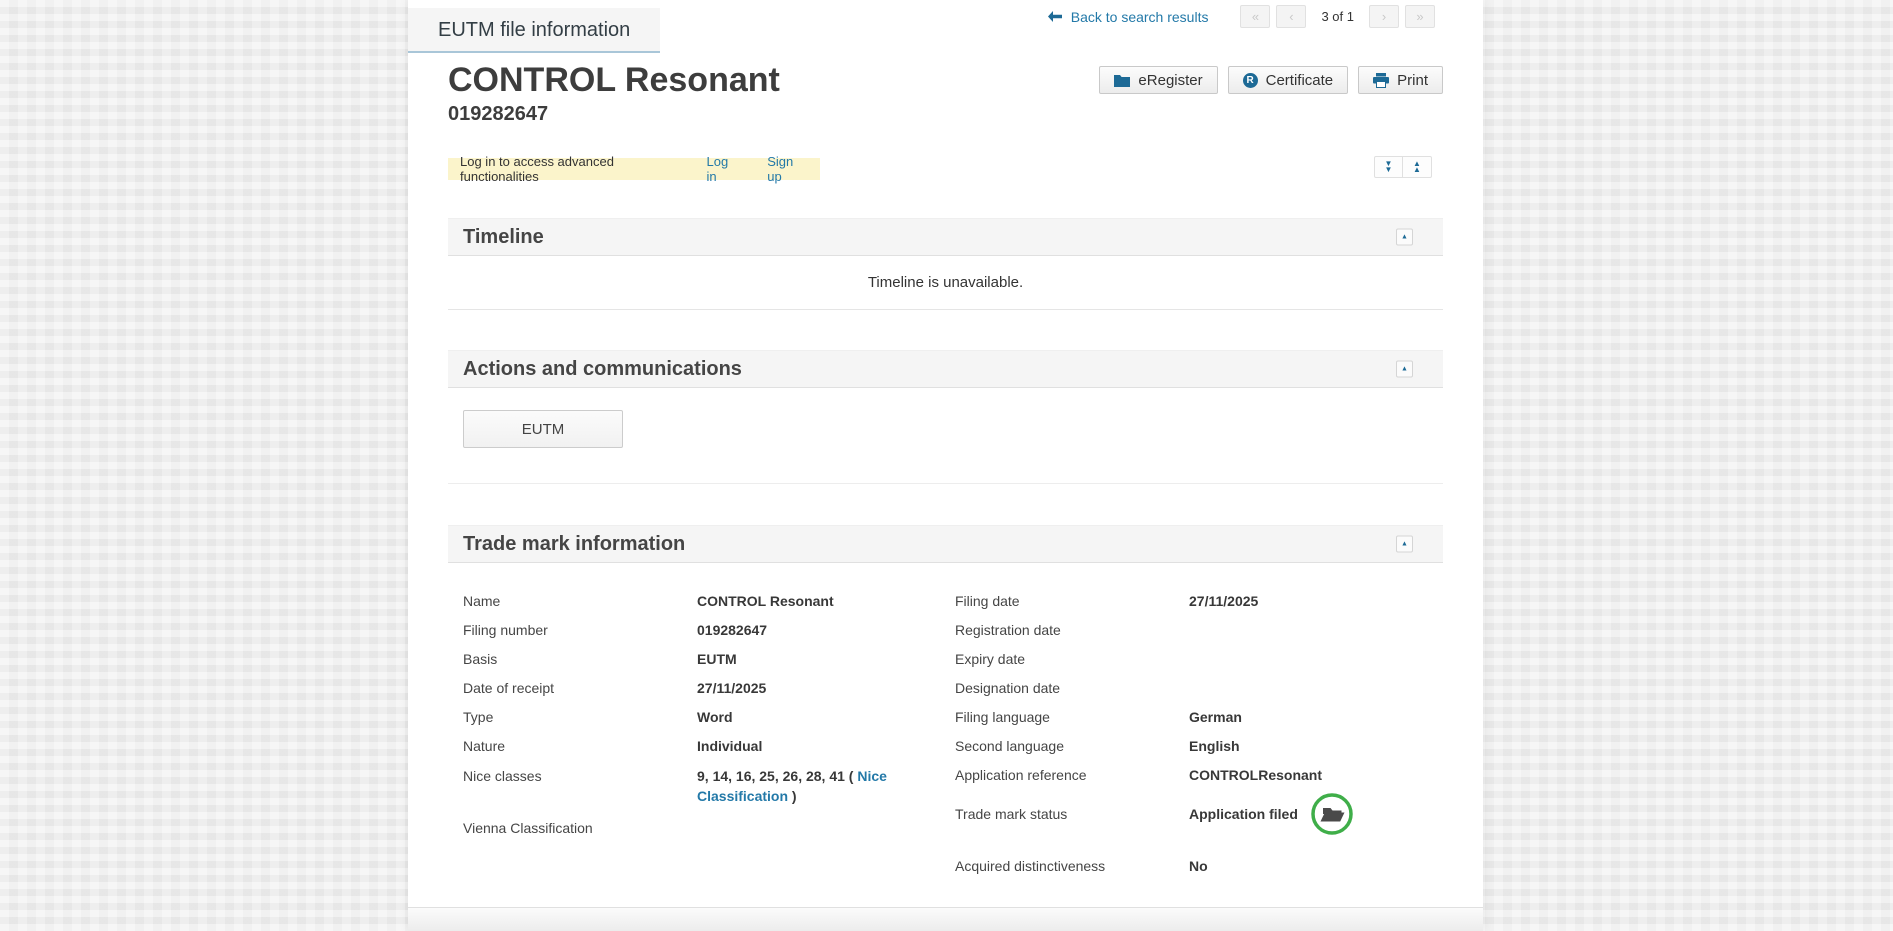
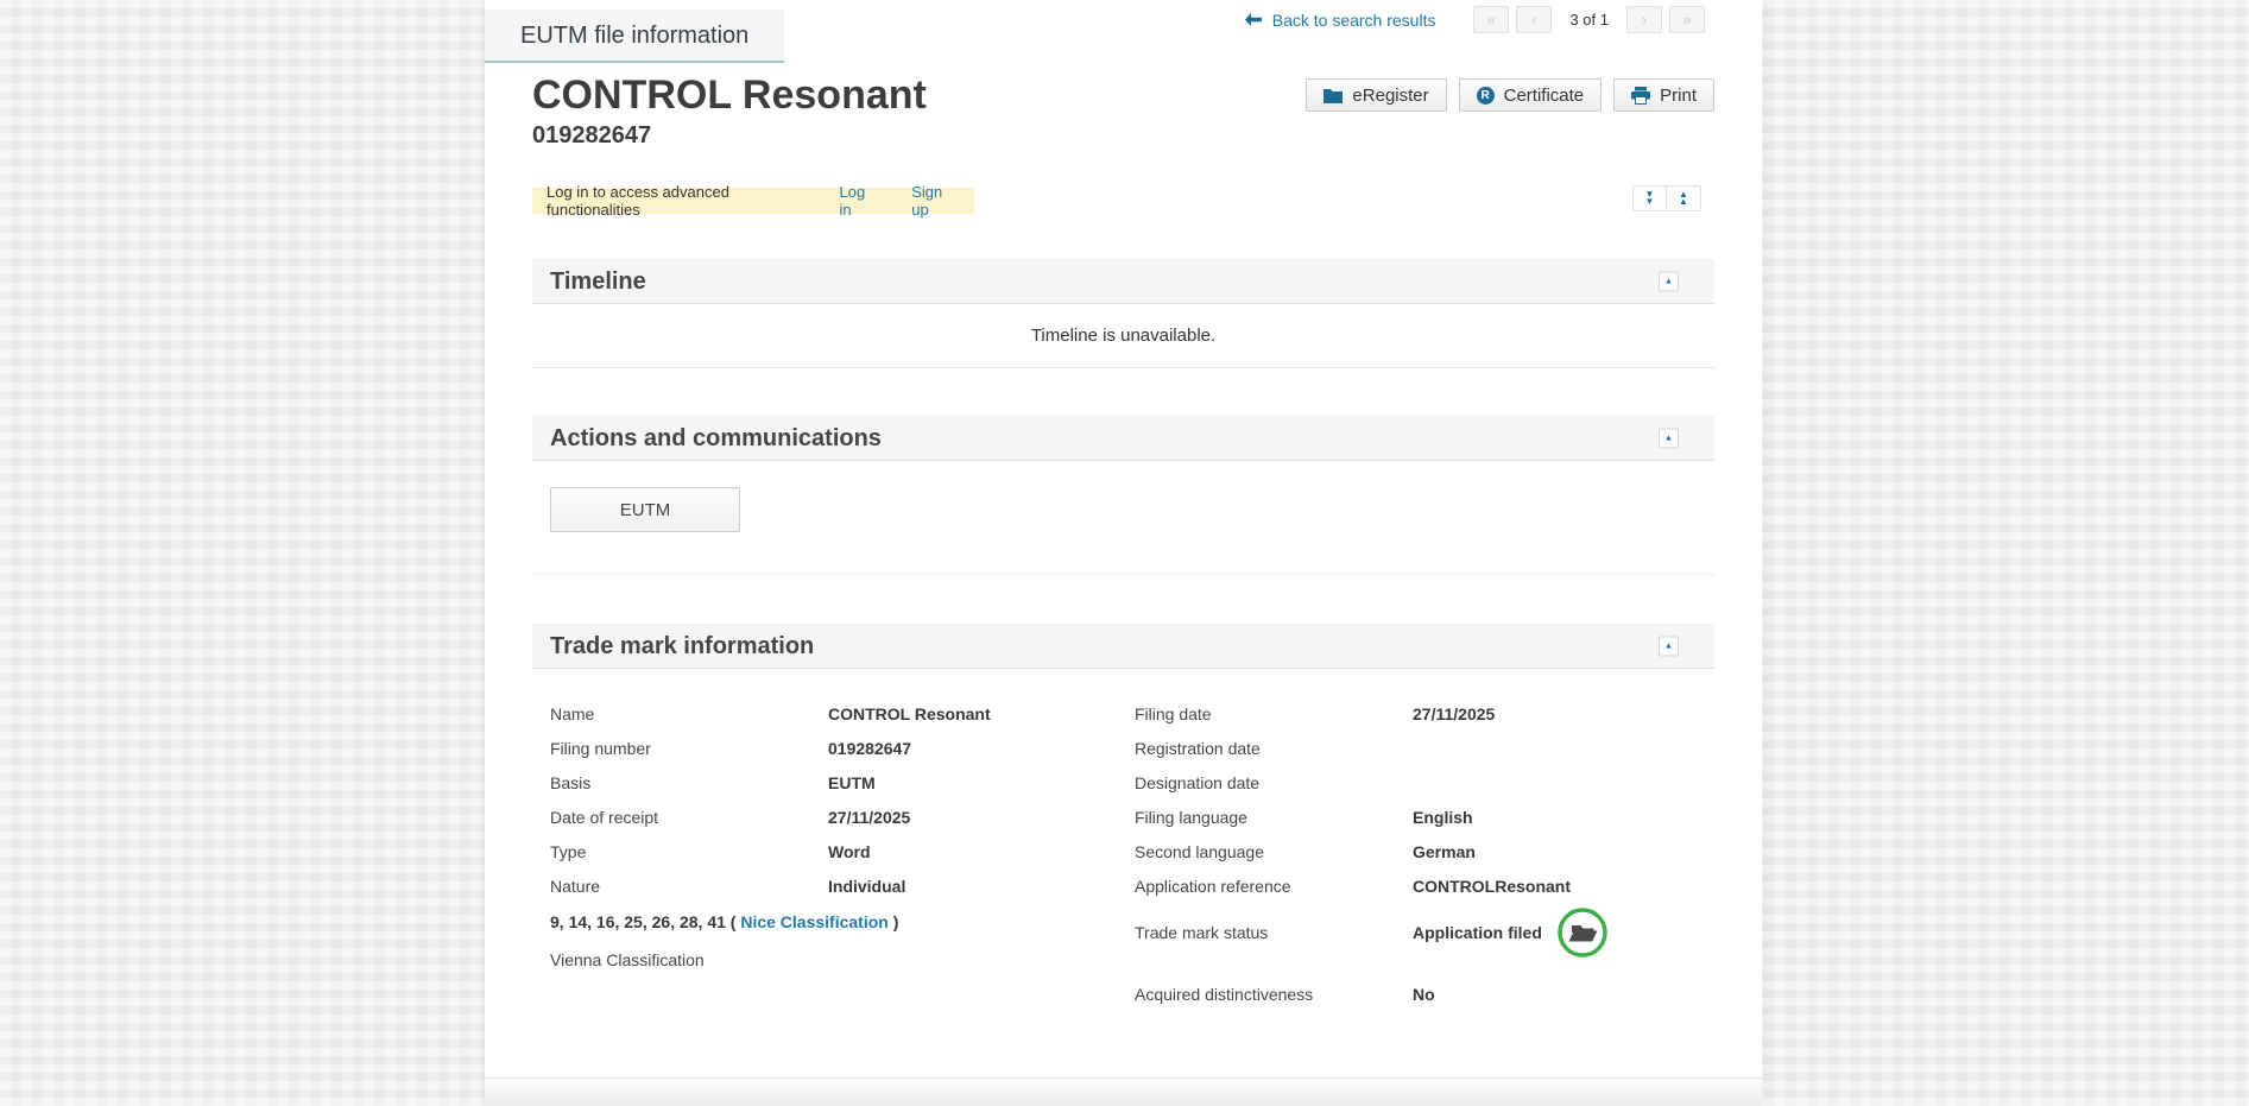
  EUTM file information
  Back to search results
  «
  ‹
  3 of 1
  ›
  »
  CONTROL Resonant
  019282647
  eRegister
  R
  Certificate
  Print
  Log in to access advanced functionalities
  Log in
  Sign up
  ▼
  ▼
  ▲
  ▲
  Timeline
  Timeline is unavailable.
  Actions and communications
  EUTM
  Trade mark information
  Name
  CONTROL Resonant
  Filing number
  019282647
  Basis
  EUTM
  Date of receipt
  27/11/2025
  Type
  Word
  Nature
  Individual
- Nice classes
  9, 14, 16, 25, 26, 28, 41 ( Nice Classification )
  Vienna Classification
  Filing date
  27/11/2025
  Registration date
- Expiry date
  Designation date
  Filing language
- German
+ English
  Second language
- English
+ German
  Application reference
  CONTROLResonant
  Trade mark status
  Application filed
  Acquired distinctiveness
  No
